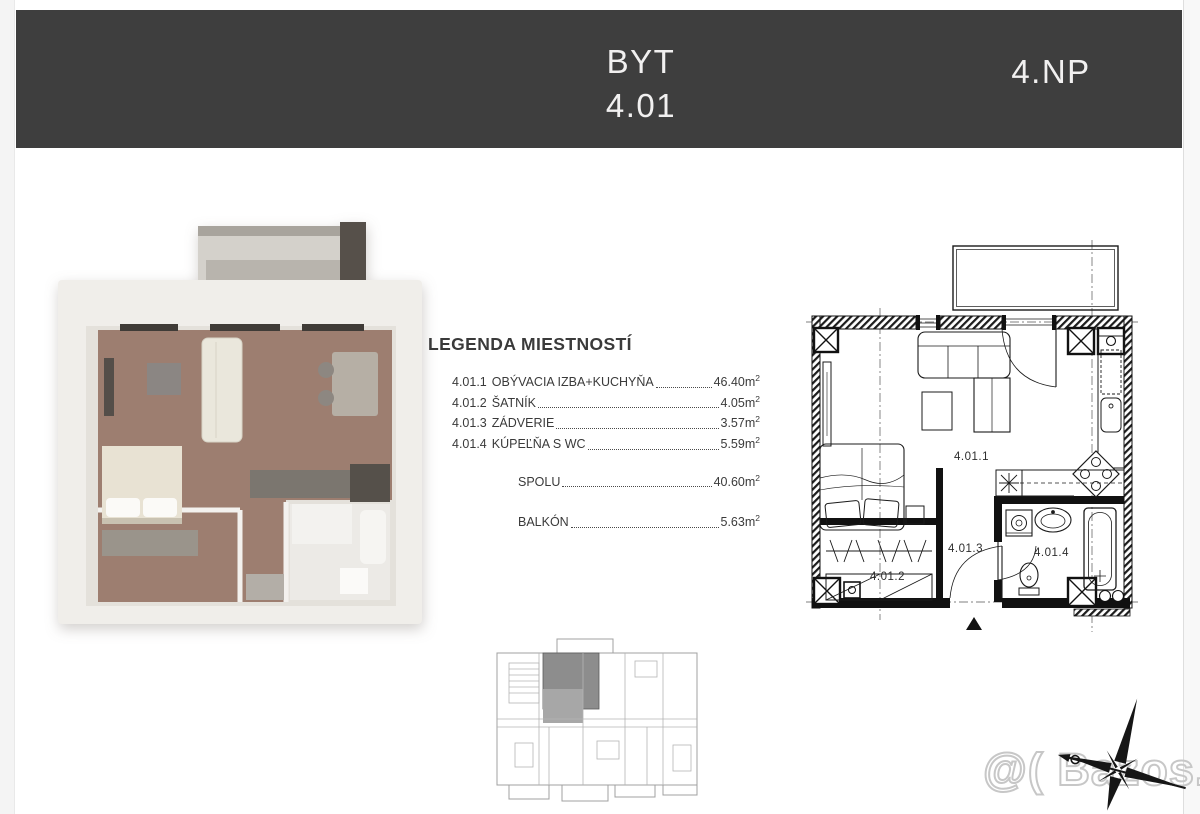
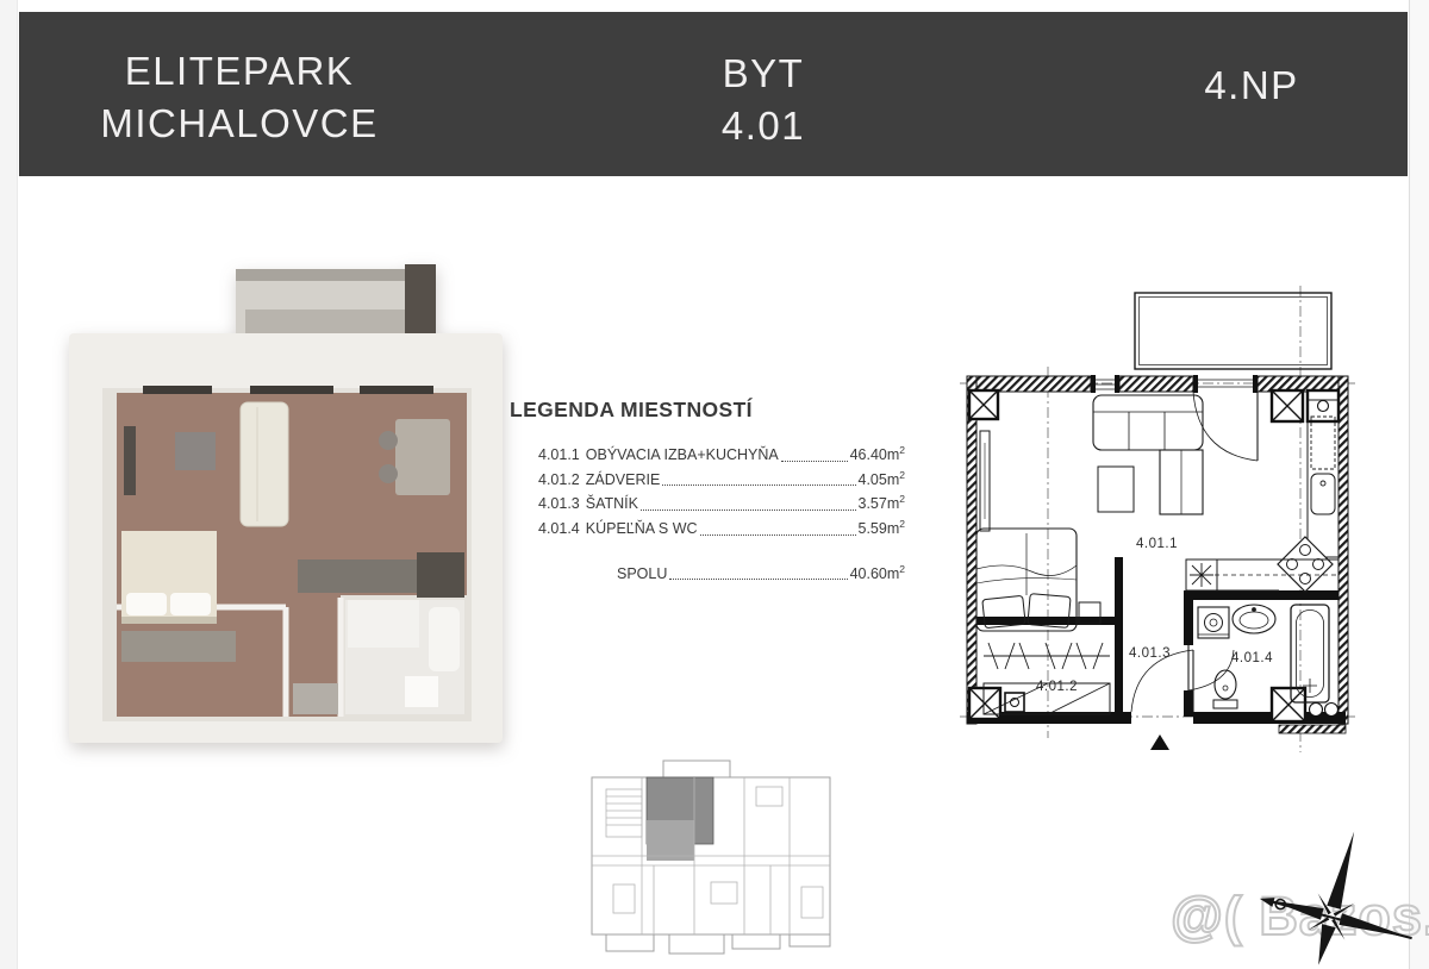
+ ELITEPARK
+ MICHALOVCE
  BYT
  4.01
  4.NP
  LEGENDA MIESTNOSTÍ
  4.01.1
  OBÝVACIA IZBA+KUCHYŇA
  46.40m2
  4.01.2
- ŠATNÍK
+ ZÁDVERIE
  4.05m2
  4.01.3
- ZÁDVERIE
+ ŠATNÍK
  3.57m2
  4.01.4
  KÚPEĽŇA S WC
  5.59m2
  SPOLU
  40.60m2
- BALKÓN
- 5.63m2
  4.01.1
  4.01.2
  4.01.3
  4.01.4
